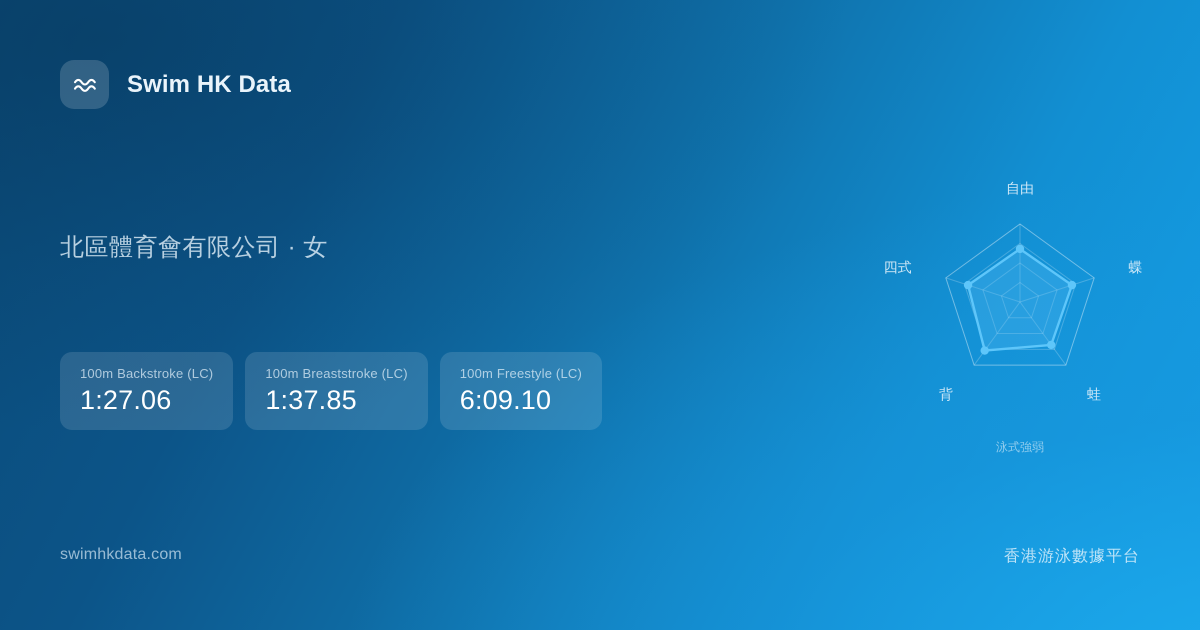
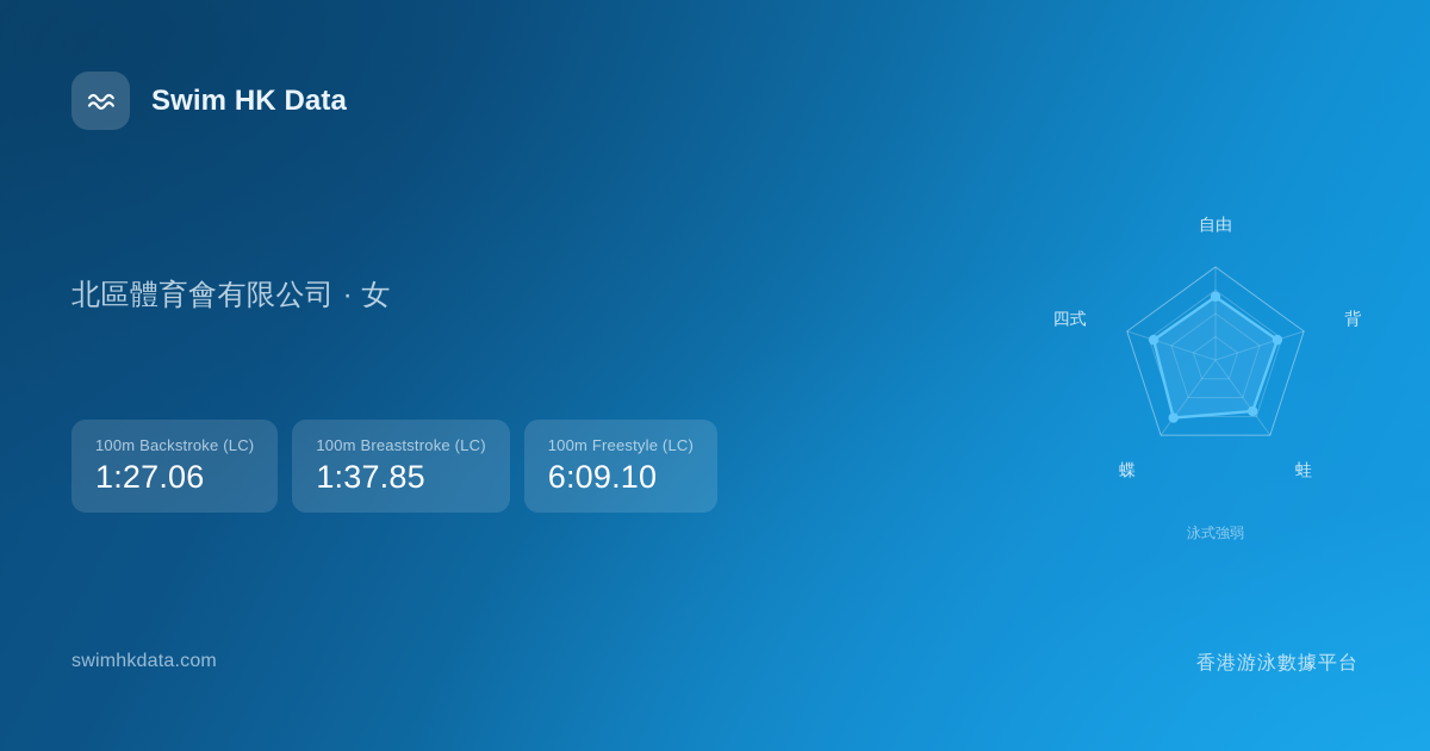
  Swim HK Data
  北區體育會有限公司 · 女
  100m Backstroke (LC)
  1:27.06
  100m Breaststroke (LC)
  1:37.85
  100m Freestyle (LC)
  6:09.10
  自由
- 蝶
+ 背
  蛙
- 背
+ 蝶
  四式
  泳式強弱
  swimhkdata.com
  香港游泳數據平台
